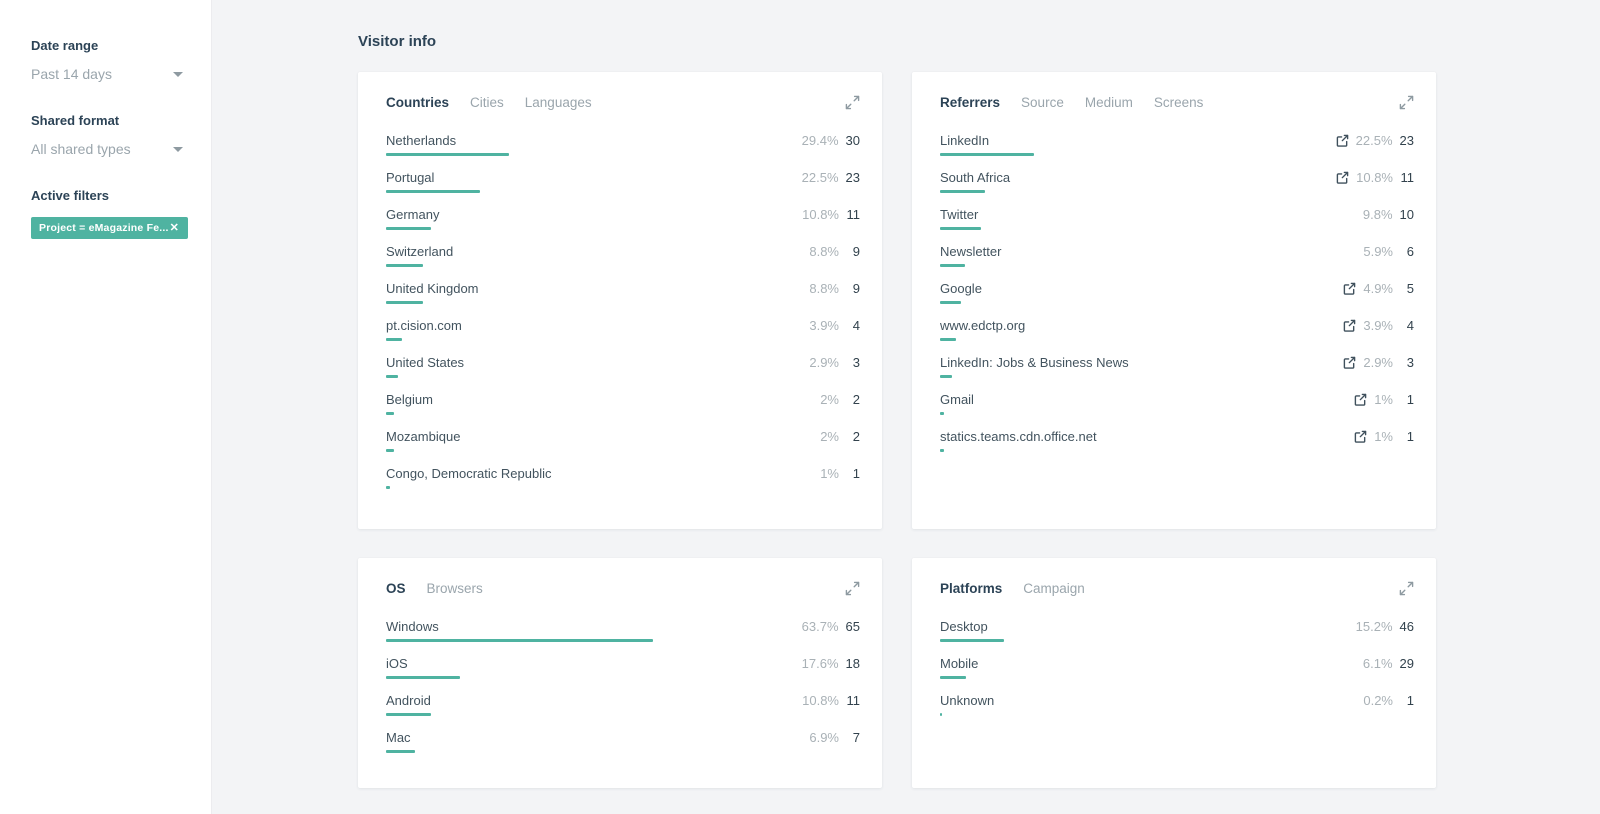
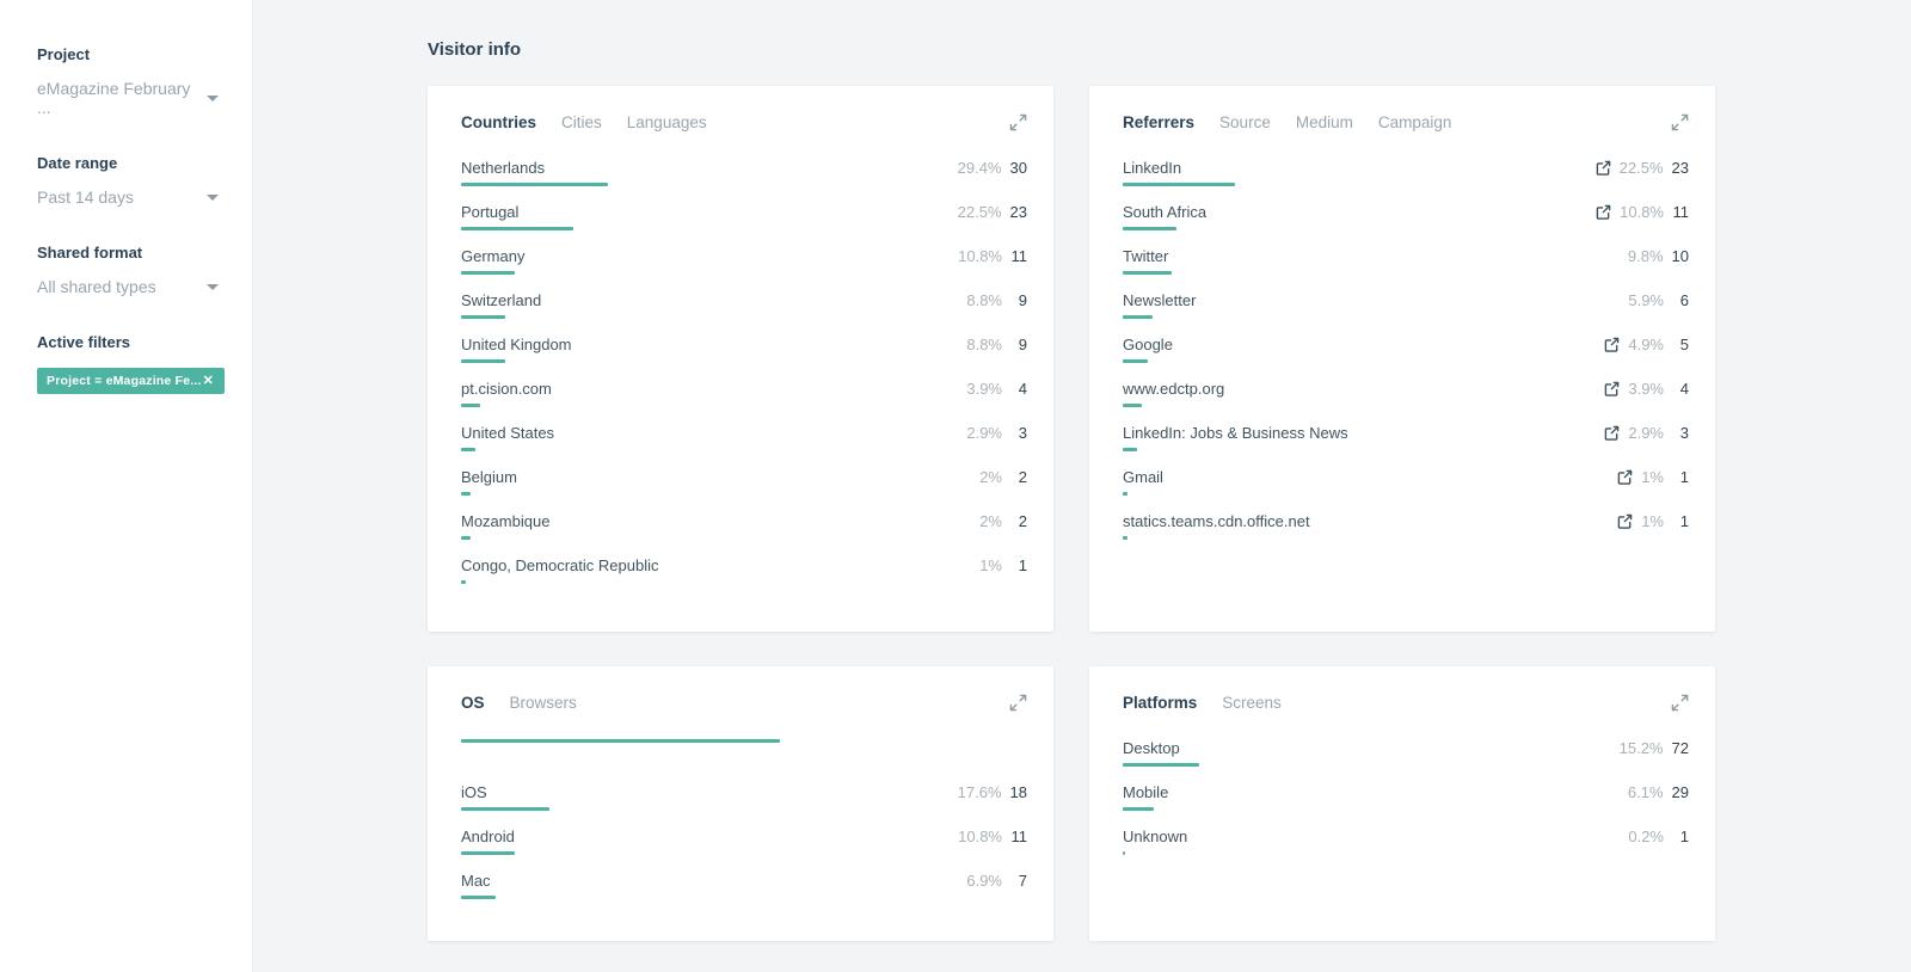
+ Project
+ eMagazine February ...
  Date range
  Past 14 days
  Shared format
  All shared types
  Active filters
  Project = eMagazine Fe...
  ✕
  Visitor info
  Countries
  Cities
  Languages
  Netherlands
  29.4%
  30
  Portugal
  22.5%
  23
  Germany
  10.8%
  11
  Switzerland
  8.8%
  9
  United Kingdom
  8.8%
  9
  pt.cision.com
  3.9%
  4
  United States
  2.9%
  3
  Belgium
  2%
  2
  Mozambique
  2%
  2
  Congo, Democratic Republic
  1%
  1
  Referrers
  Source
  Medium
- Screens
+ Campaign
  LinkedIn
  22.5%
  23
  South Africa
  10.8%
  11
  Twitter
  9.8%
  10
  Newsletter
  5.9%
  6
  Google
  4.9%
  5
  www.edctp.org
  3.9%
  4
  LinkedIn: Jobs & Business News
  2.9%
  3
  Gmail
  1%
  1
  statics.teams.cdn.office.net
  1%
  1
  OS
  Browsers
- Windows
- 63.7%
- 65
  iOS
  17.6%
  18
  Android
  10.8%
  11
  Mac
  6.9%
  7
  Platforms
- Campaign
+ Screens
  Desktop
  15.2%
- 46
+ 72
  Mobile
  6.1%
  29
  Unknown
  0.2%
  1
